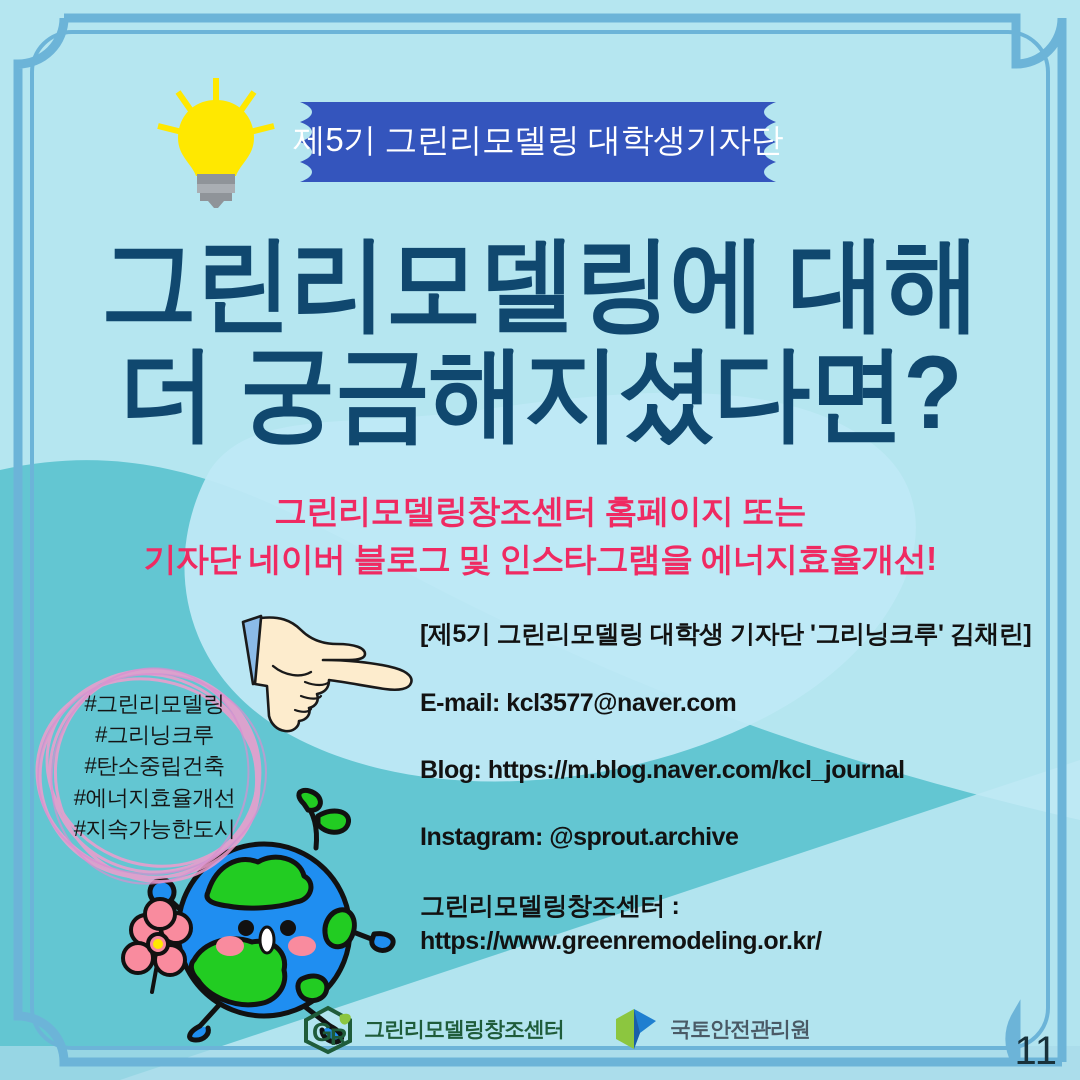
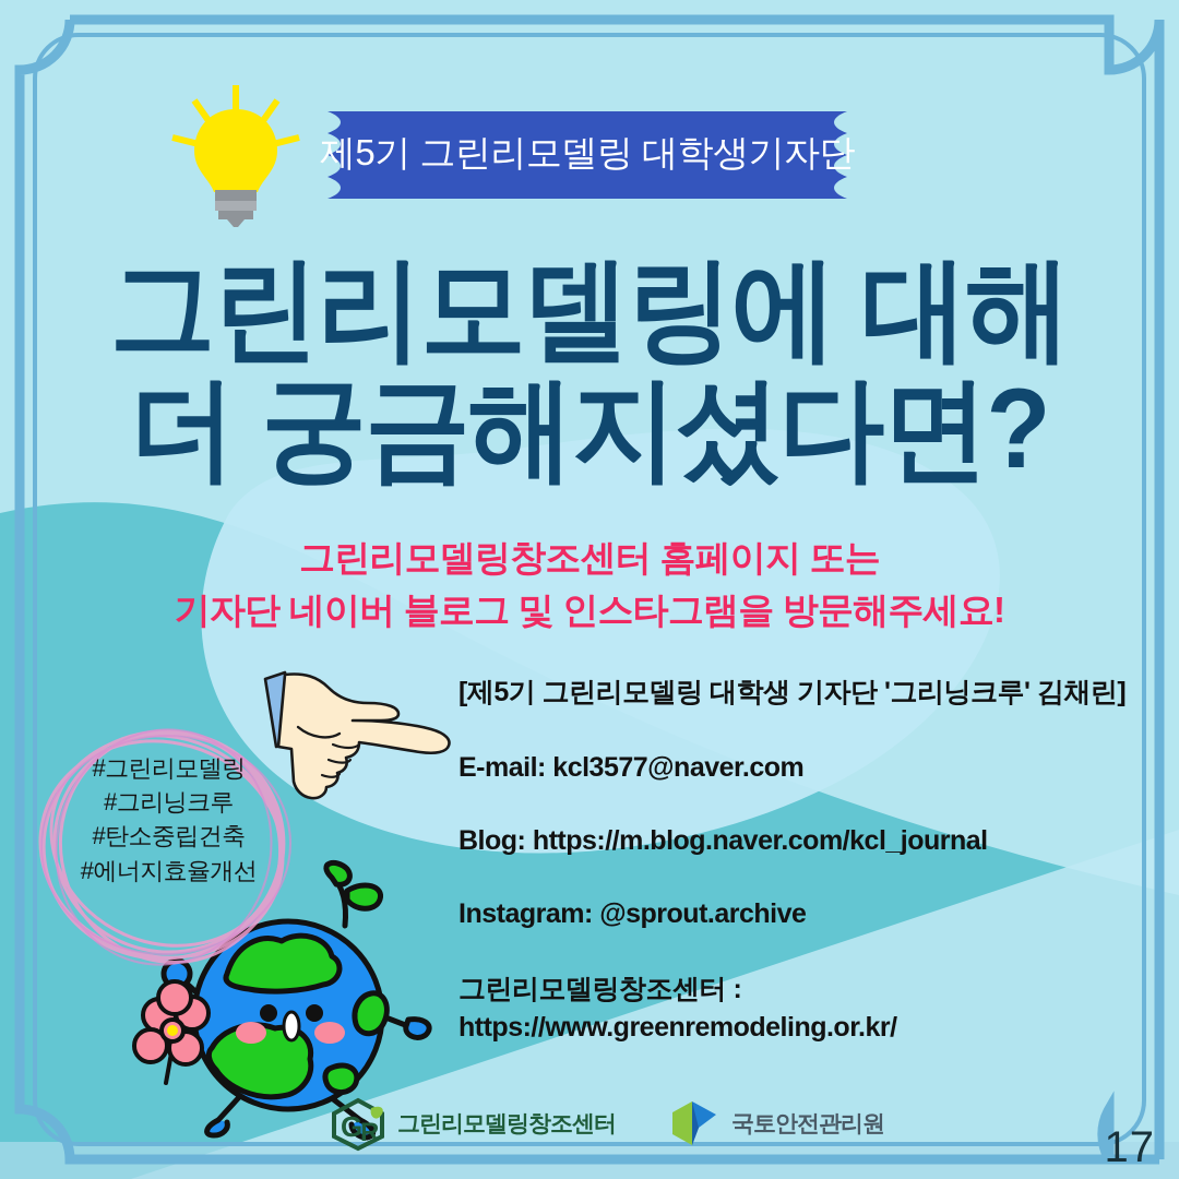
  제5기 그린리모델링 대학생기자단
  그린리모델링에 대해
  더 궁금해지셨다면?
  그린리모델링창조센터 홈페이지 또는
- 기자단 네이버 블로그 및 인스타그램을 에너지효율개선!
+ 기자단 네이버 블로그 및 인스타그램을 방문해주세요!
  #그린리모델링
  #그리닝크루
  #탄소중립건축
  #에너지효율개선
- #지속가능한도시
  [제5기 그린리모델링 대학생 기자단 '그리닝크루' 김채린]
  E-mail: kcl3577@naver.com
  Blog: https://m.blog.naver.com/kcl_journal
  Instagram: @sprout.archive
  그린리모델링창조센터 :
  https://www.greenremodeling.or.kr/
  G
  R
  그린리모델링창조센터
  국토안전관리원
- 11
+ 17
